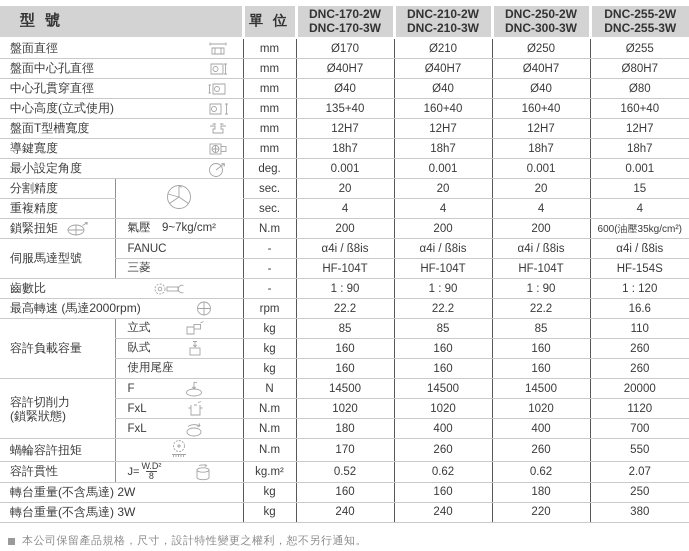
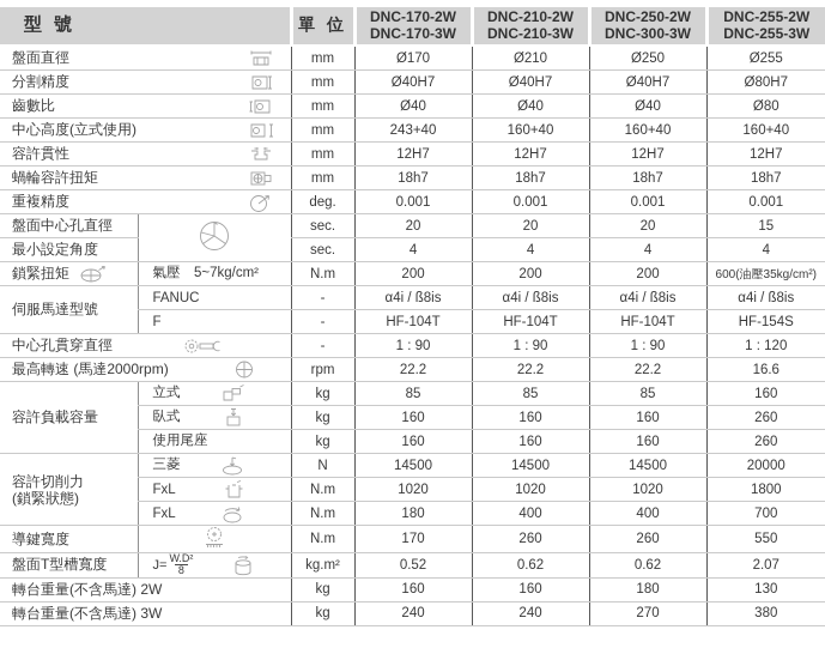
  型 號	單 位	DNC-170-2W DNC-170-3W	DNC-210-2W DNC-210-3W	DNC-250-2W DNC-300-3W	DNC-255-2W DNC-255-3W
  盤面直徑	mm	Ø170	Ø210	Ø250	Ø255
- 盤面中心孔直徑	mm	Ø40H7	Ø40H7	Ø40H7	Ø80H7
+ 分割精度	mm	Ø40H7	Ø40H7	Ø40H7	Ø80H7
- 中心孔貫穿直徑	mm	Ø40	Ø40	Ø40	Ø80
+ 齒數比	mm	Ø40	Ø40	Ø40	Ø80
- 中心高度(立式使用)	mm	135+40	160+40	160+40	160+40
+ 中心高度(立式使用)	mm	243+40	160+40	160+40	160+40
- 盤面T型槽寬度	mm	12H7	12H7	12H7	12H7
+ 容許貫性	mm	12H7	12H7	12H7	12H7
- 導鍵寬度	mm	18h7	18h7	18h7	18h7
+ 蝸輪容許扭矩	mm	18h7	18h7	18h7	18h7
- 最小設定角度	deg.	0.001	0.001	0.001	0.001
+ 重複精度	deg.	0.001	0.001	0.001	0.001
- 分割精度		sec.	20	20	20	15
+ 盤面中心孔直徑		sec.	20	20	20	15
- 重複精度	sec.	4	4	4	4
+ 最小設定角度	sec.	4	4	4	4
- 鎖緊扭矩	氣壓 9~7kg/cm²	N.m	200	200	200	600(油壓35kg/cm²)
+ 鎖緊扭矩	氣壓 5~7kg/cm²	N.m	200	200	200	600(油壓35kg/cm²)
  伺服馬達型號	FANUC	-	α4i / ß8is	α4i / ß8is	α4i / ß8is	α4i / ß8is
- 三菱	-	HF-104T	HF-104T	HF-104T	HF-154S
+ F	-	HF-104T	HF-104T	HF-104T	HF-154S
- 齒數比	-	1 : 90	1 : 90	1 : 90	1 : 120
+ 中心孔貫穿直徑	-	1 : 90	1 : 90	1 : 90	1 : 120
  最高轉速 (馬達2000rpm)	rpm	22.2	22.2	22.2	16.6
- 容許負載容量	立式	kg	85	85	85	110
+ 容許負載容量	立式	kg	85	85	85	160
  臥式	kg	160	160	160	260
  使用尾座	kg	160	160	160	260
- 容許切削力 (鎖緊狀態)	F	N	14500	14500	14500	20000
+ 容許切削力 (鎖緊狀態)	三菱	N	14500	14500	14500	20000
- FxL	N.m	1020	1020	1020	1120
+ FxL	N.m	1020	1020	1020	1800
  FxL	N.m	180	400	400	700
- 蝸輪容許扭矩		N.m	170	260	260	550
+ 導鍵寬度		N.m	170	260	260	550
- 容許貫性	J= W.D² 8	kg.m²	0.52	0.62	0.62	2.07
+ 盤面T型槽寬度	J= W.D² 8	kg.m²	0.52	0.62	0.62	2.07
- 轉台重量(不含馬達) 2W	kg	160	160	180	250
+ 轉台重量(不含馬達) 2W	kg	160	160	180	130
- 轉台重量(不含馬達) 3W	kg	240	240	220	380
+ 轉台重量(不含馬達) 3W	kg	240	240	270	380
- 本公司保留產品規格，尺寸，設計特性變更之權利，恕不另行通知。
